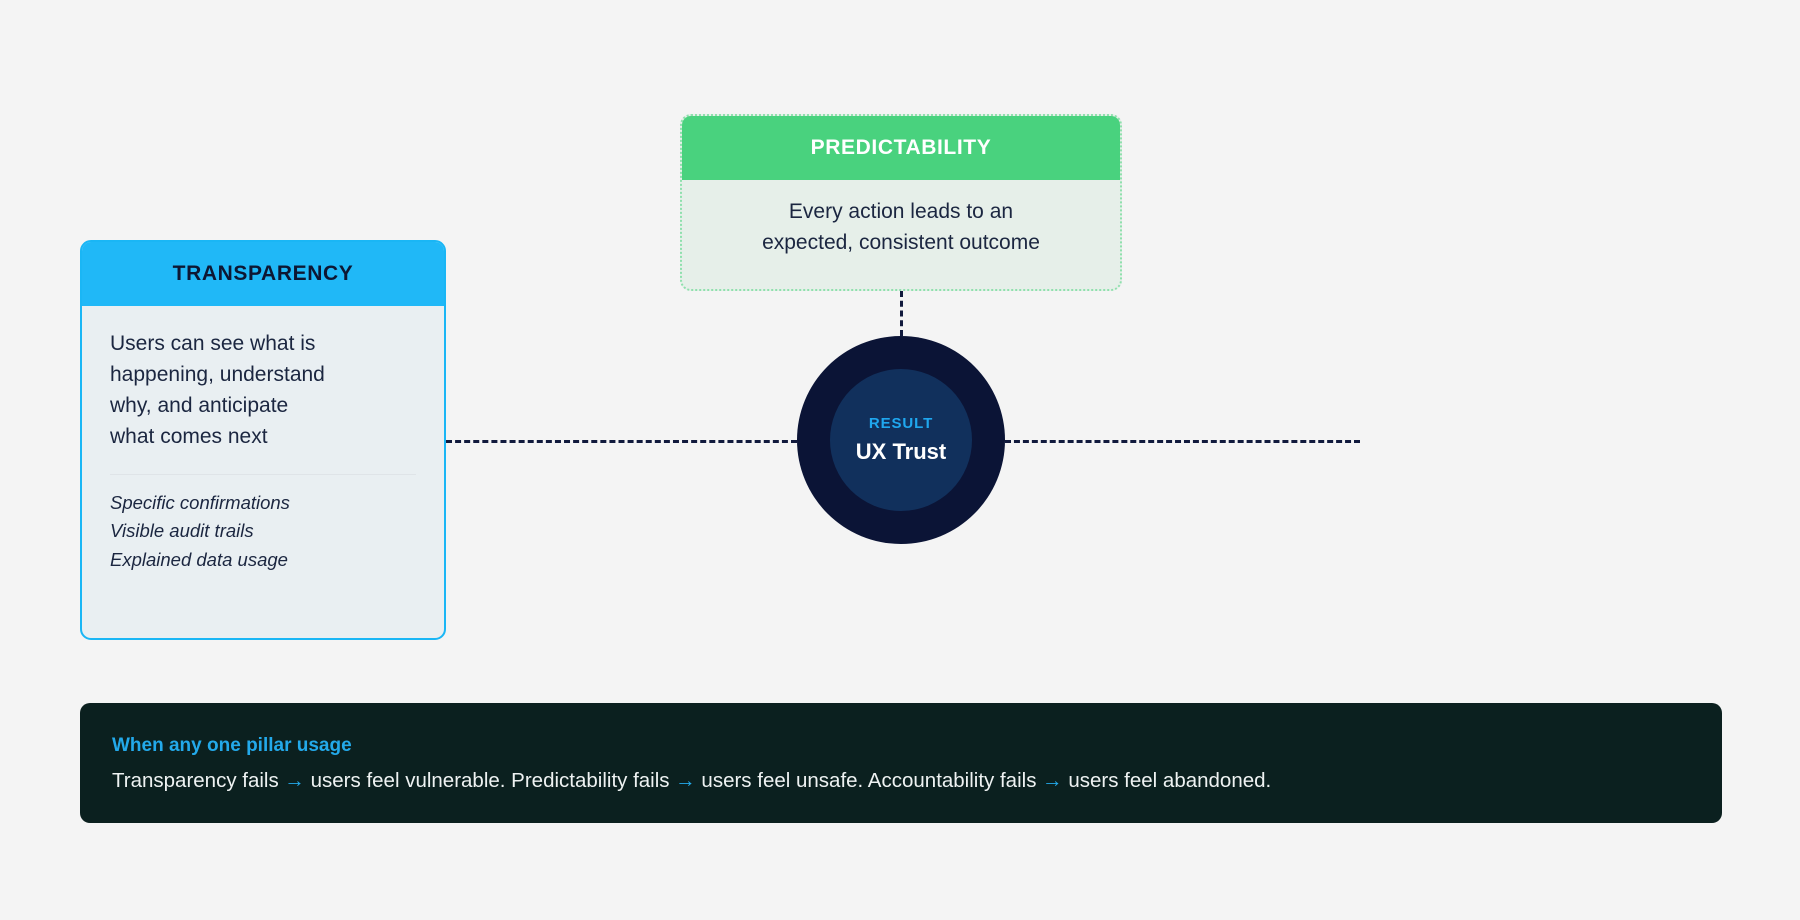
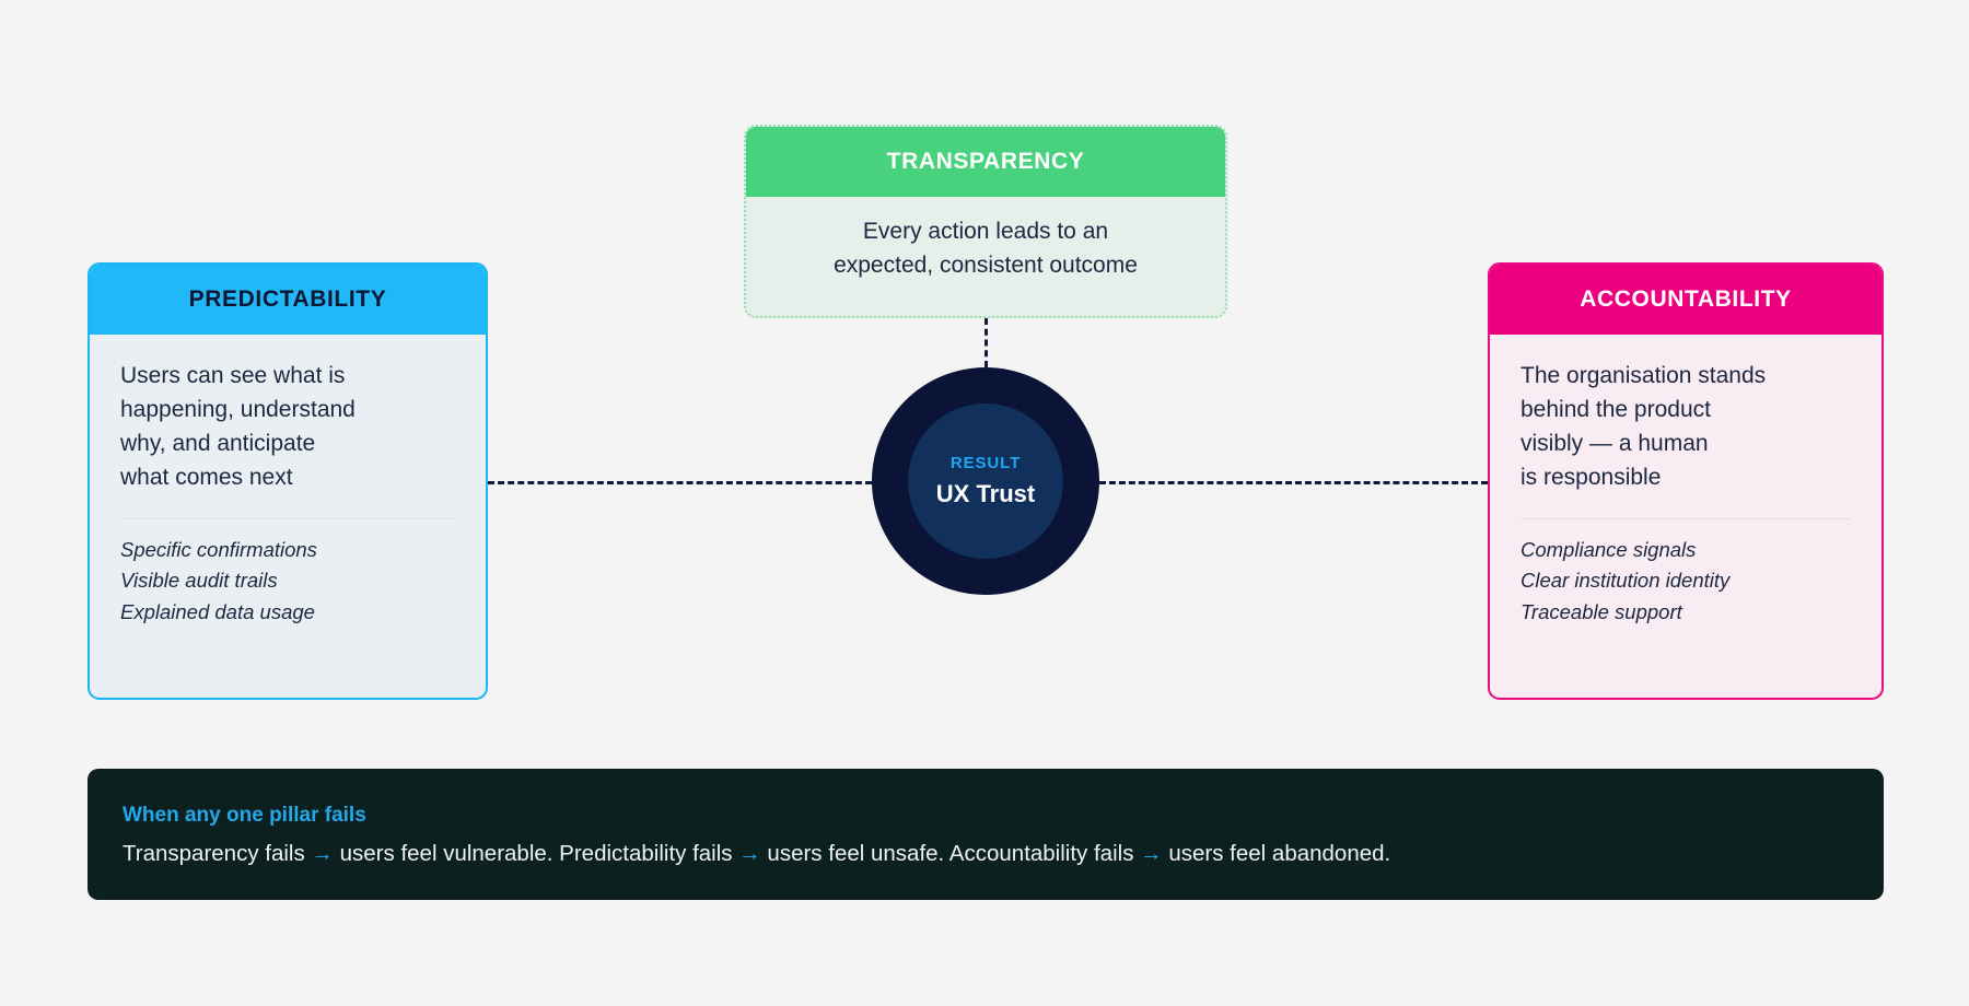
- TRANSPARENCY
+ PREDICTABILITY
  Users can see what is
  happening, understand
  why, and anticipate
  what comes next
  Specific confirmations
  Visible audit trails
  Explained data usage
- PREDICTABILITY
+ TRANSPARENCY
  Every action leads to an
  expected, consistent outcome
+ ACCOUNTABILITY
+ The organisation stands
+ behind the product
+ visibly — a human
+ is responsible
+ Compliance signals
+ Clear institution identity
+ Traceable support
  RESULT
  UX Trust
- When any one pillar usage
+ When any one pillar fails
  Transparency fails → users feel vulnerable. Predictability fails → users feel unsafe. Accountability fails → users feel abandoned.
